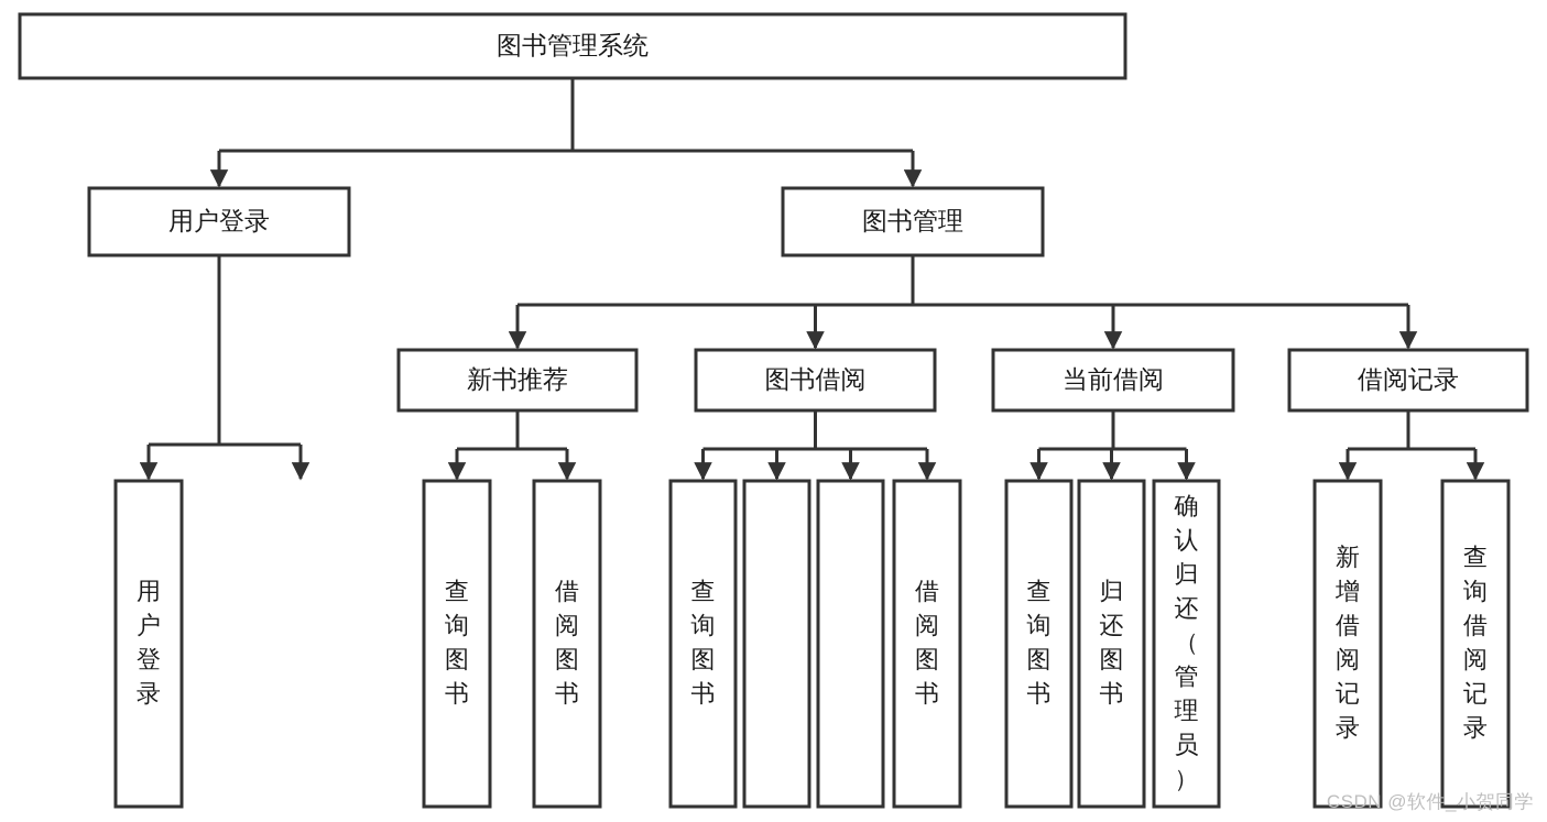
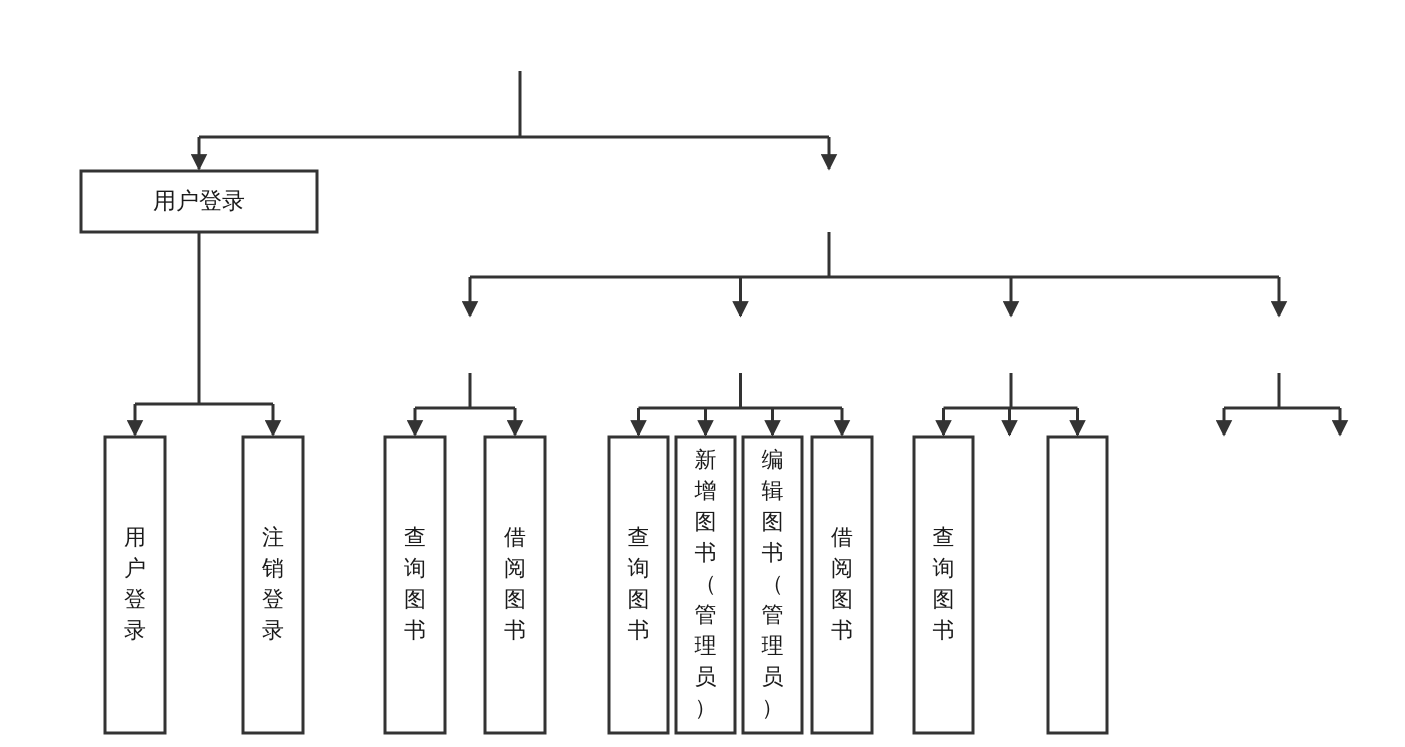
- 图书管理系统
  用户登录
- 图书管理
- 新书推荐
- 图书借阅
- 当前借阅
- 借阅记录
  用户登录
+ 注销登录
  查询图书
  借阅图书
  查询图书
+ 新增图书（管理员）
+ 编辑图书（管理员）
  借阅图书
  查询图书
- 归还图书
- 确认归还（管理员）
- 新增借阅记录
- 查询借阅记录
- CSDN @软件_小贺同学
